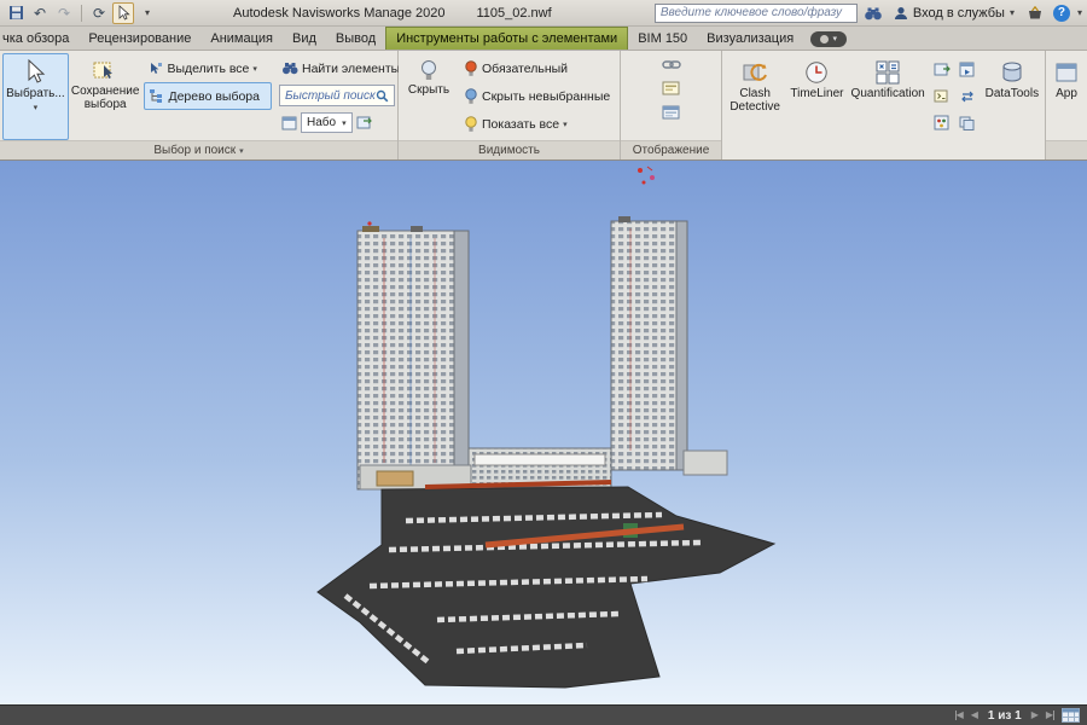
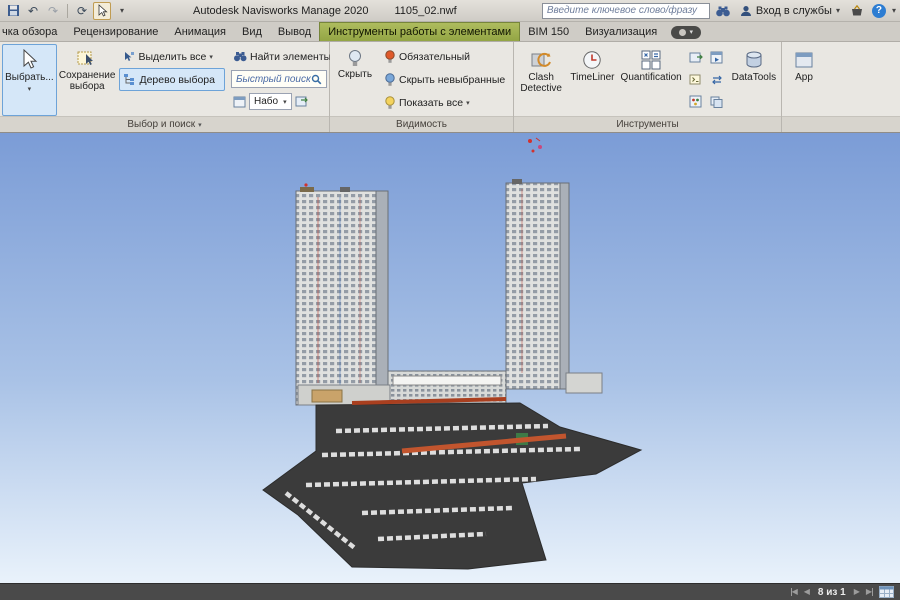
  ↶
  ↷
  ⟳
  ▾
  Autodesk Navisworks Manage 2020
  1105_02.nwf
  Введите ключевое слово/фразу
  Вход в службы
  ▾
  ?
  ▾
  чка обзора
  Рецензирование
  Анимация
  Вид
  Вывод
  Инструменты работы с элементами
  BIM 150
  Визуализация
  Выбрать...
  Сохранение выбора
  Выделить все
  Дерево выбора
  Найти элементы
  Быстрый поиск
  Набо
  Выбор и поиск
  Скрыть
  Обязательный
  Скрыть невыбранные
  Показать все
  Видимость
- Отображение
  Clash Detective
  TimeLiner
  Quantification
  DataTools
+ Инструменты
  App
  ◀
  ◀
- 1 из 1
+ 8 из 1
  ▶
  ▶
